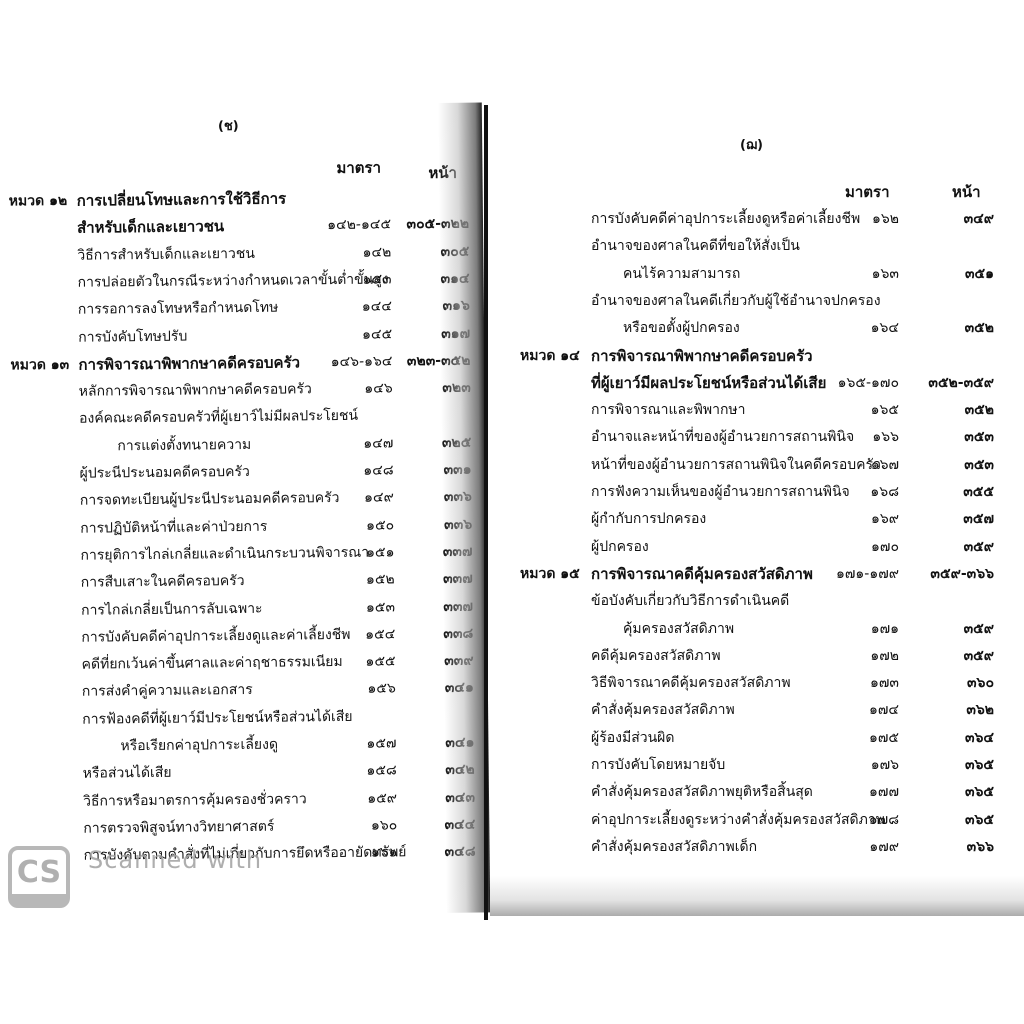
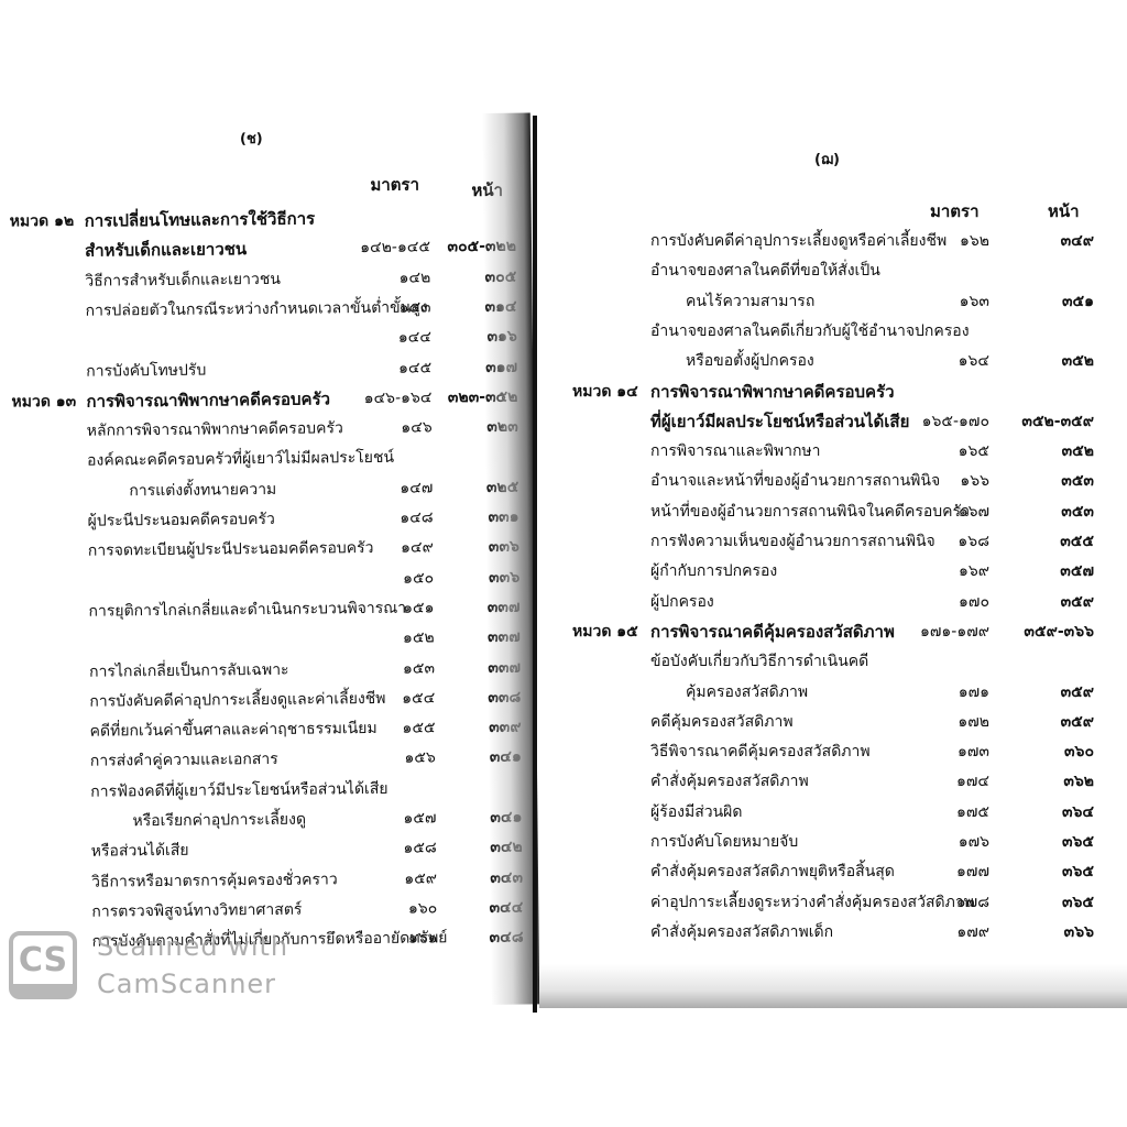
  (ช)
  มาตรา
  หมวด ๑๒
  การเปลี่ยนโทษและการใช้วิธีการ
  สำหรับเด็กและเยาวชน
  ๑๔๒-๑๔๕
  วิธีการสำหรับเด็กและเยาวชน
  ๑๔๒
  การปล่อยตัวในกรณีระหว่างกำหนดเวลาขั้นต่ำขั้นสูง
  ๑๔๓
- การรอการลงโทษหรือกำหนดโทษ
  ๑๔๔
  การบังคับโทษปรับ
  ๑๔๕
  หมวด ๑๓
  การพิจารณาพิพากษาคดีครอบครัว
  ๑๔๖-๑๖๔
  หลักการพิจารณาพิพากษาคดีครอบครัว
  ๑๔๖
  องค์คณะคดีครอบครัวที่ผู้เยาว์ไม่มีผลประโยชน์
  การแต่งตั้งทนายความ
  ๑๔๗
  ผู้ประนีประนอมคดีครอบครัว
  ๑๔๘
  การจดทะเบียนผู้ประนีประนอมคดีครอบครัว
  ๑๔๙
- การปฏิบัติหน้าที่และค่าป่วยการ
  ๑๕๐
  การยุติการไกล่เกลี่ยและดำเนินกระบวนพิจารณา
  ๑๕๑
- การสืบเสาะในคดีครอบครัว
  ๑๕๒
  การไกล่เกลี่ยเป็นการลับเฉพาะ
  ๑๕๓
  การบังคับคดีค่าอุปการะเลี้ยงดูและค่าเลี้ยงชีพ
  ๑๕๔
  คดีที่ยกเว้นค่าขึ้นศาลและค่าฤชาธรรมเนียม
  ๑๕๕
  การส่งคำคู่ความและเอกสาร
  ๑๕๖
  การฟ้องคดีที่ผู้เยาว์มีประโยชน์หรือส่วนได้เสีย
  หรือเรียกค่าอุปการะเลี้ยงดู
  ๑๕๗
  หรือส่วนได้เสีย
  ๑๕๘
  วิธีการหรือมาตรการคุ้มครองชั่วคราว
  ๑๕๙
  การตรวจพิสูจน์ทางวิทยาศาสตร์
  ๑๖๐
  การบังคับตามคำสั่งที่ไม่เกี่ยวกับการยึดหรืออายัดทรัพย์
  ๑๖๑
  (ฌ)
  มาตรา
  หน้า
  การบังคับคดีค่าอุปการะเลี้ยงดูหรือค่าเลี้ยงชีพ
  ๑๖๒
  ๓๔๙
  อำนาจของศาลในคดีที่ขอให้สั่งเป็น
  คนไร้ความสามารถ
  ๑๖๓
  ๓๕๑
  อำนาจของศาลในคดีเกี่ยวกับผู้ใช้อำนาจปกครอง
  หรือขอตั้งผู้ปกครอง
  ๑๖๔
  ๓๕๒
  หมวด ๑๔
  การพิจารณาพิพากษาคดีครอบครัว
  ที่ผู้เยาว์มีผลประโยชน์หรือส่วนได้เสีย
  ๑๖๕-๑๗๐
  ๓๕๒-๓๕๙
  การพิจารณาและพิพากษา
  ๑๖๕
  ๓๕๒
  อำนาจและหน้าที่ของผู้อำนวยการสถานพินิจ
  ๑๖๖
  ๓๕๓
  หน้าที่ของผู้อำนวยการสถานพินิจในคดีครอบครัว
  ๑๖๗
  ๓๕๓
  การฟังความเห็นของผู้อำนวยการสถานพินิจ
  ๑๖๘
  ๓๕๕
  ผู้กำกับการปกครอง
  ๑๖๙
  ๓๕๗
  ผู้ปกครอง
  ๑๗๐
  ๓๕๙
  หมวด ๑๕
  การพิจารณาคดีคุ้มครองสวัสดิภาพ
  ๑๗๑-๑๗๙
  ๓๕๙-๓๖๖
  ข้อบังคับเกี่ยวกับวิธีการดำเนินคดี
  คุ้มครองสวัสดิภาพ
  ๑๗๑
  ๓๕๙
  คดีคุ้มครองสวัสดิภาพ
  ๑๗๒
  ๓๕๙
  วิธีพิจารณาคดีคุ้มครองสวัสดิภาพ
  ๑๗๓
  ๓๖๐
  คำสั่งคุ้มครองสวัสดิภาพ
  ๑๗๔
  ๓๖๒
  ผู้ร้องมีส่วนผิด
  ๑๗๕
  ๓๖๔
  การบังคับโดยหมายจับ
  ๑๗๖
  ๓๖๕
  คำสั่งคุ้มครองสวัสดิภาพยุติหรือสิ้นสุด
  ๑๗๗
  ๓๖๕
  ค่าอุปการะเลี้ยงดูระหว่างคำสั่งคุ้มครองสวัสดิภาพ
  ๑๗๘
  ๓๖๕
  คำสั่งคุ้มครองสวัสดิภาพเด็ก
  ๑๗๙
  ๓๖๖
  CS
  Scanned with
+ CamScanner
